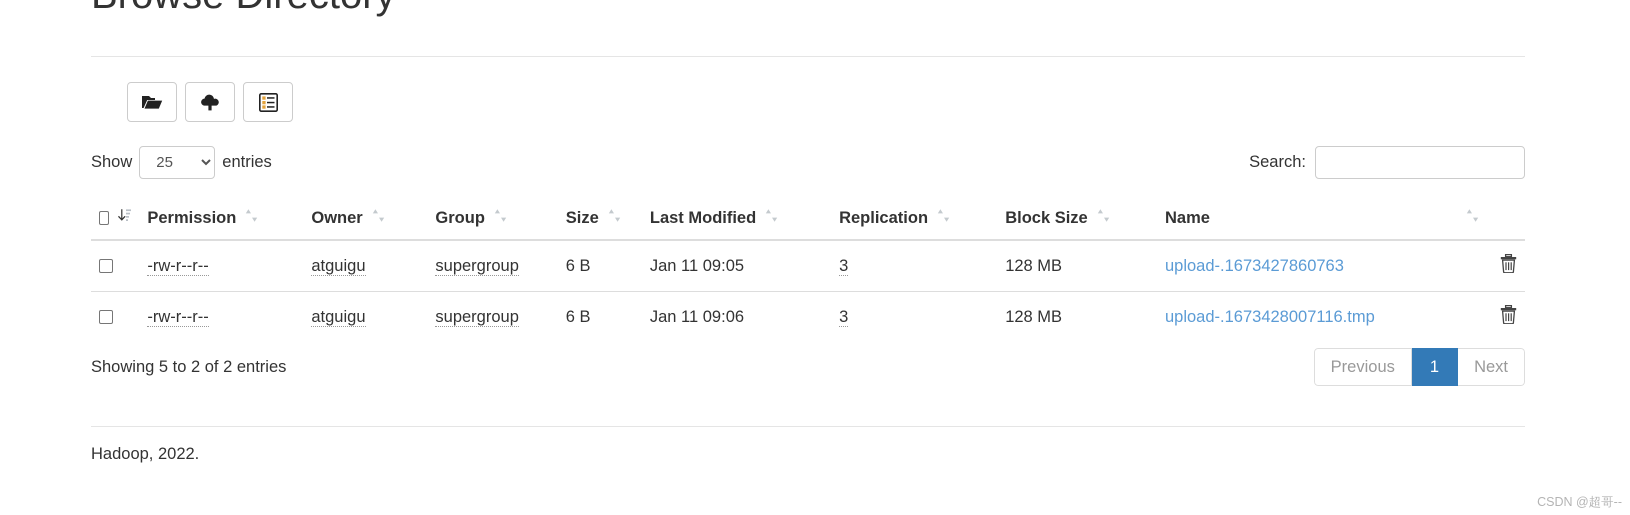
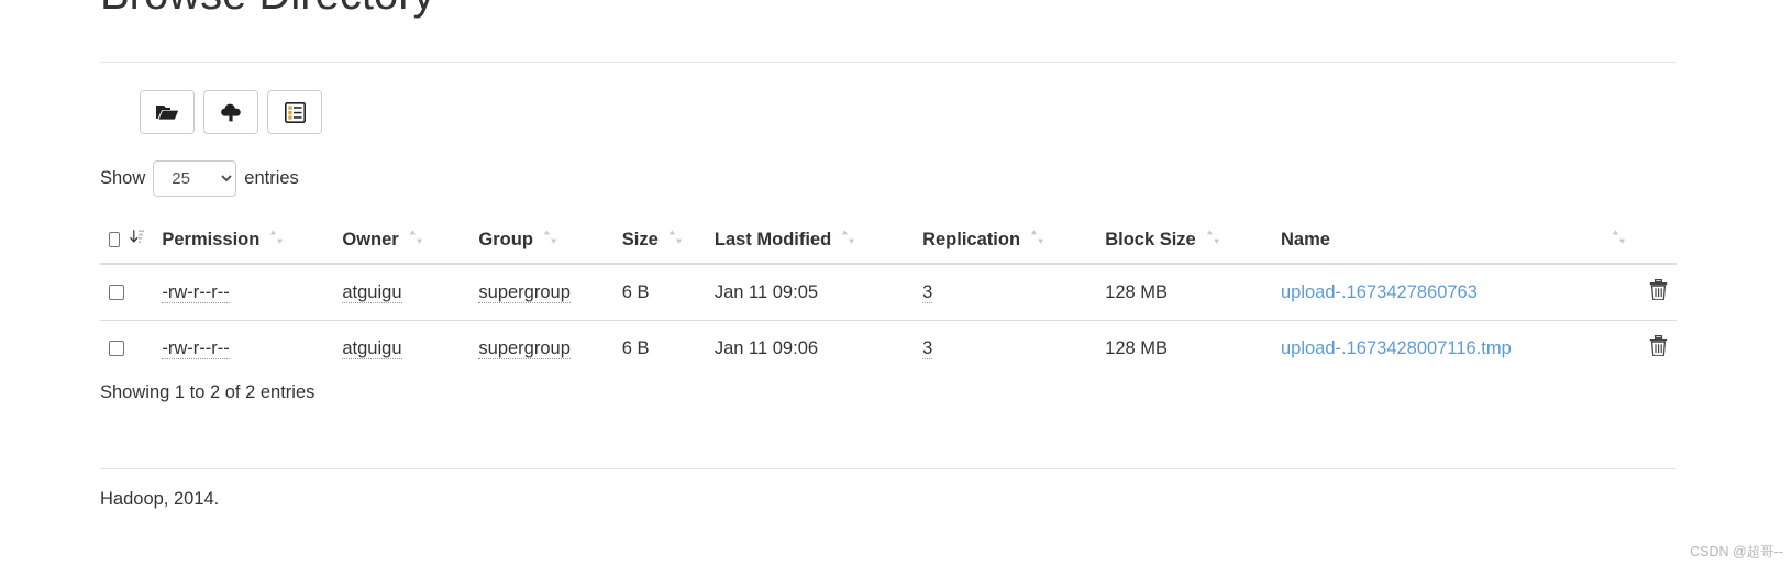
  Show
  25
  entries
- Search:
  	Permission	Owner	Group	Size	Last Modified	Replication	Block Size	Name
  	-rw-r--r--	atguigu	supergroup	6 B	Jan 11 09:05	3	128 MB	upload-.1673427860763
  	-rw-r--r--	atguigu	supergroup	6 B	Jan 11 09:06	3	128 MB	upload-.1673428007116.tmp
- Showing 5 to 2 of 2 entries
+ Showing 1 to 2 of 2 entries
- Previous
- 1
- Next
- Hadoop, 2022.
+ Hadoop, 2014.
  CSDN @超哥--
